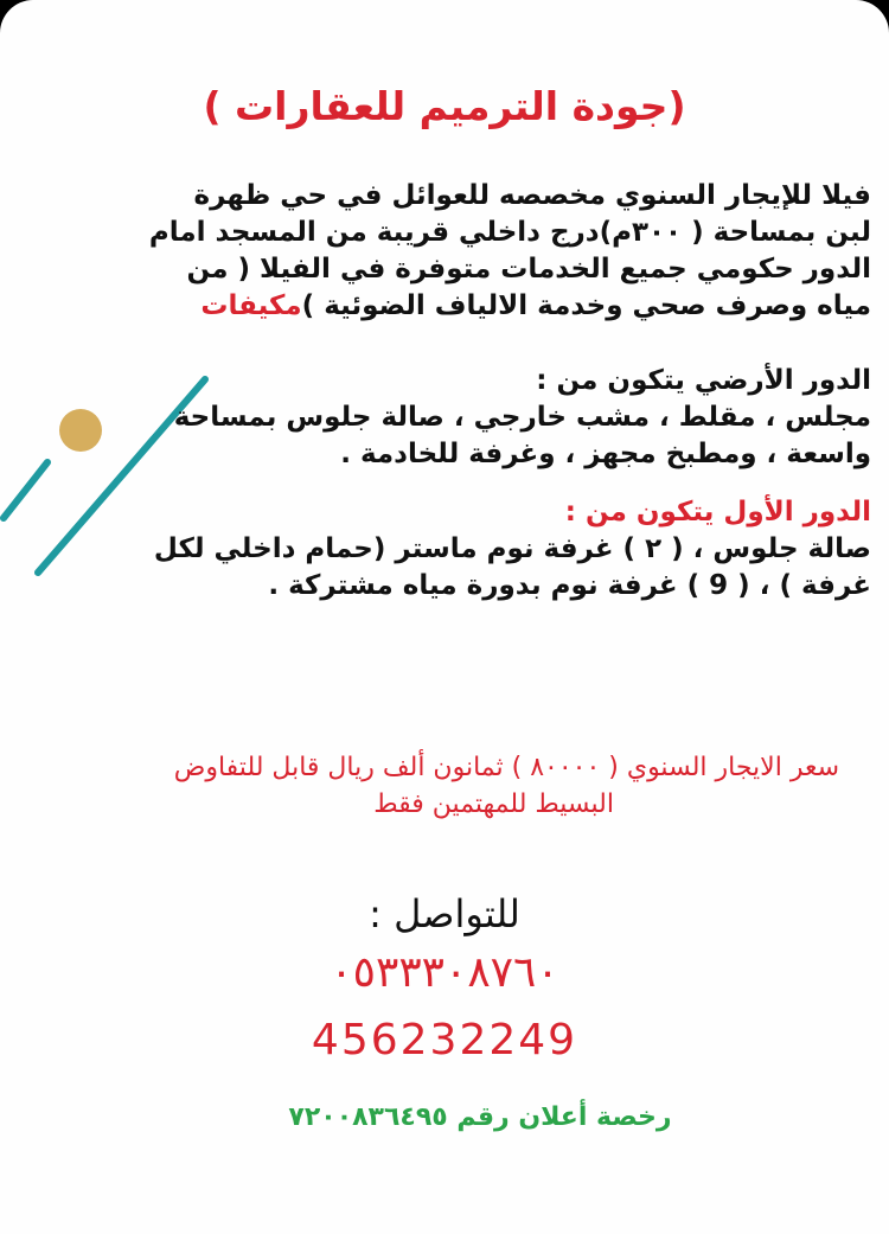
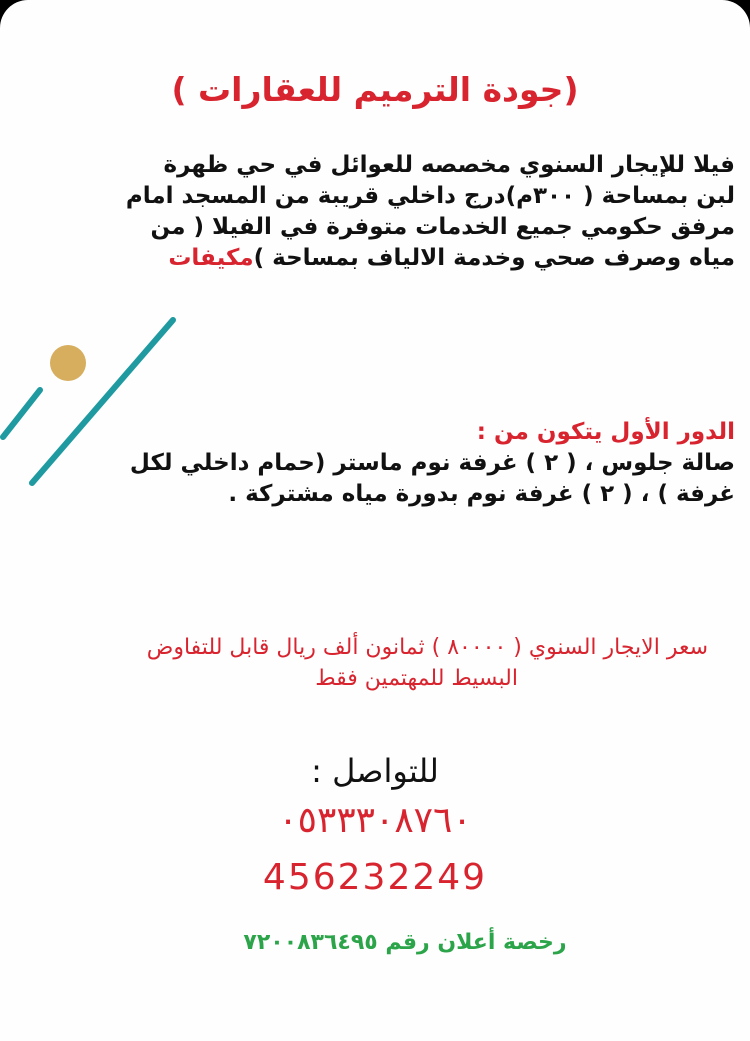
  (جودة الترميم للعقارات )
  فيلا للإيجار السنوي مخصصه للعوائل في حي ظهرة
  لبن بمساحة ( ٣٠٠م)درج داخلي قريبة من المسجد امام
- الدور حكومي جميع الخدمات متوفرة في الفيلا ( من
+ مرفق حكومي جميع الخدمات متوفرة في الفيلا ( من
- مياه وصرف صحي وخدمة الالياف الضوئية )مكيفات
+ مياه وصرف صحي وخدمة الالياف بمساحة )مكيفات
- الدور الأرضي يتكون من :
- مجلس ، مقلط ، مشب خارجي ، صالة جلوس بمساحة
- واسعة ، ومطبخ مجهز ، وغرفة للخادمة .
  الدور الأول يتكون من :
  صالة جلوس ، ( ٢ ) غرفة نوم ماستر (حمام داخلي لكل
- غرفة ) ، ( 9 ) غرفة نوم بدورة مياه مشتركة .
+ غرفة ) ، ( ٢ ) غرفة نوم بدورة مياه مشتركة .
  سعر الايجار السنوي ( ٨٠٠٠٠ ) ثمانون ألف ريال قابل للتفاوض
  البسيط للمهتمين فقط
  للتواصل :
  ٠٥٣٣٣٠٨٧٦٠
  456232249
  رخصة أعلان رقم ٧٢٠٠٨٣٦٤٩٥
